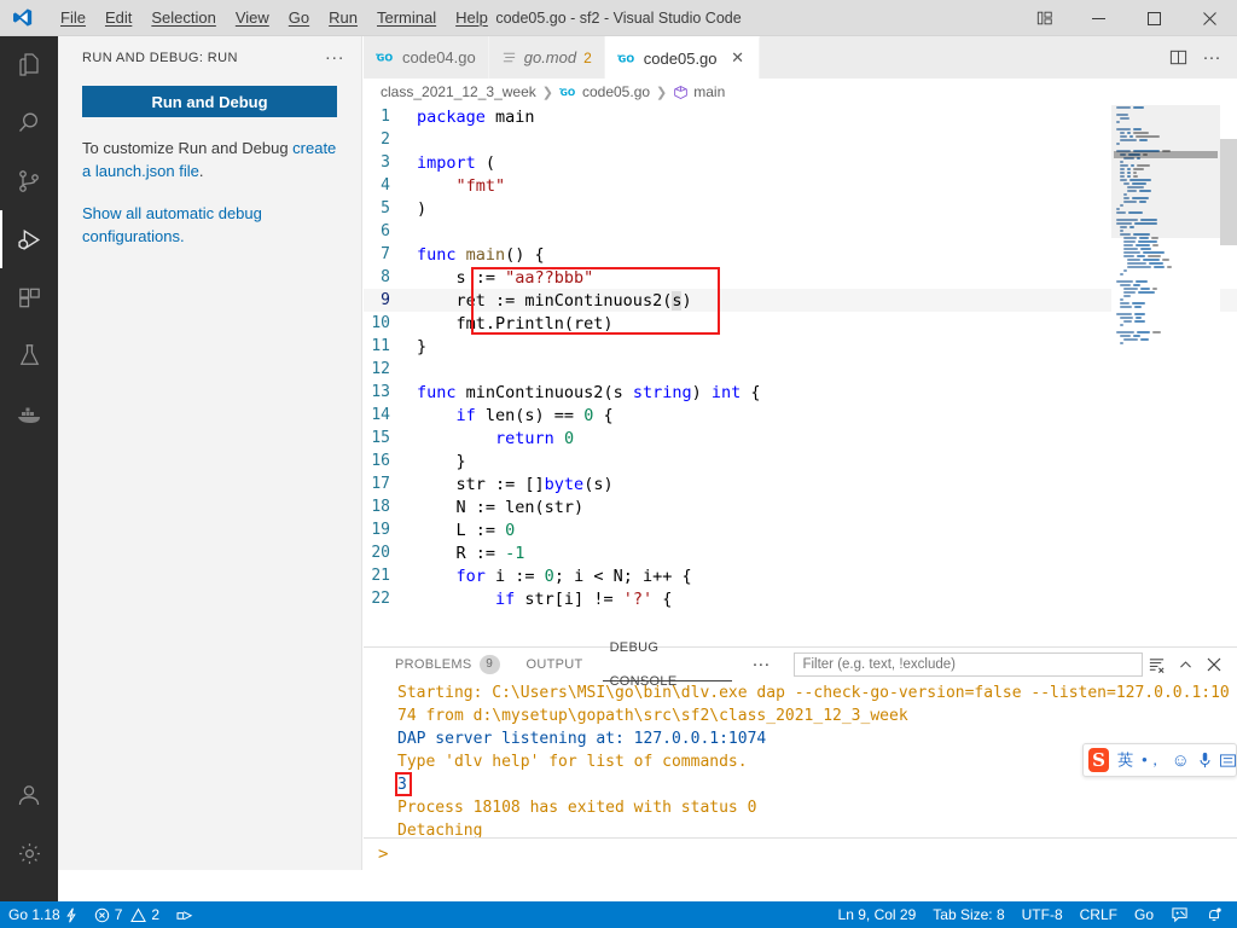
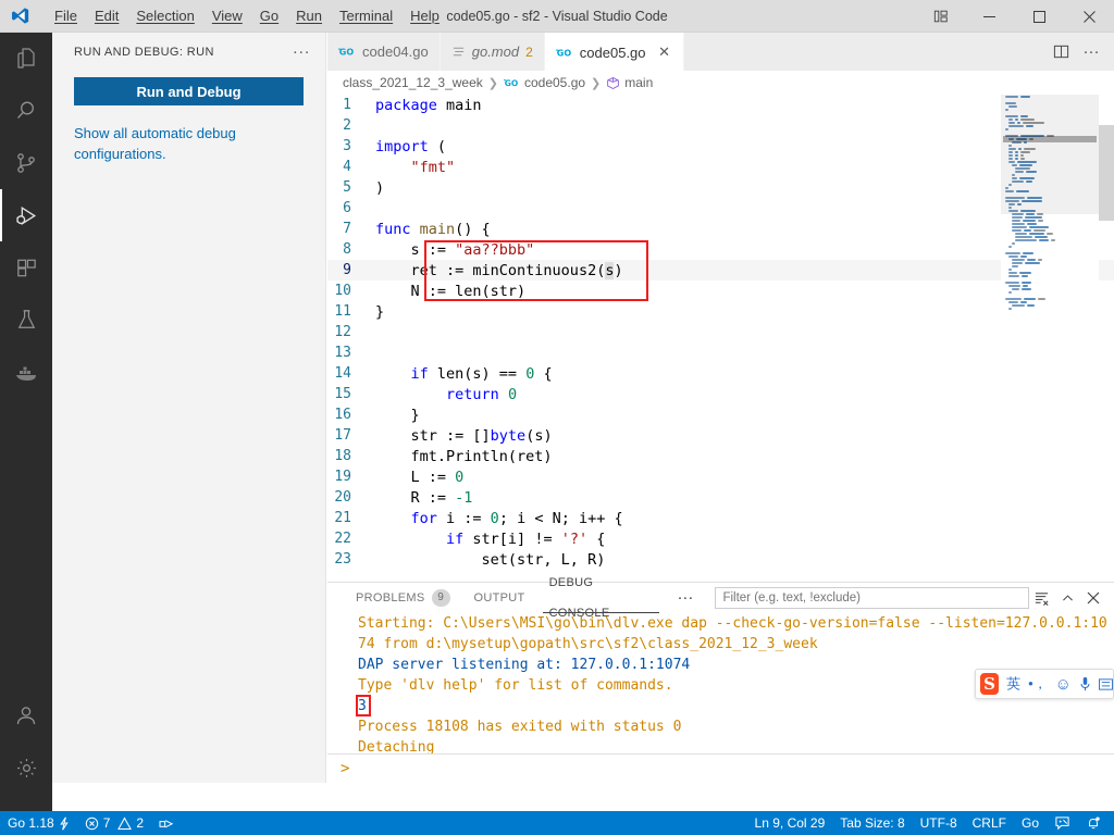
  File
  Edit
  Selection
  View
  Go
  Run
  Terminal
  Help
  code05.go - sf2 - Visual Studio Code
  RUN AND DEBUG: RUN
  ···
  Run and Debug
- To customize Run and Debug create a launch.json file.
  Show all automatic debug configurations.
  GO
  code04.go
  go.mod
  2
  GO
  code05.go
  ✕
  ···
  class_2021_12_3_week
  ❯
  GO
  code05.go
  ❯
  main
  1
  package main
  2
  3
  import (
  4
  "fmt"
  5
  )
  6
  7
  func main() {
  8
  s := "aa??bbb"
  9
  ret := minContinuous2(s)
  10
- fmt.Println(ret)
+ N := len(str)
  11
  }
  12
  13
- func minContinuous2(s string) int {
  14
  if len(s) == 0 {
  15
  return 0
  16
  }
  17
  str := []byte(s)
  18
- N := len(str)
+ fmt.Println(ret)
  19
  L := 0
  20
  R := -1
  21
  for i := 0; i < N; i++ {
  22
  if str[i] != '?' {
+ 23
+ set(str, L, R)
  PROBLEMS
  9
  OUTPUT
  DEBUG CONSOLE
  ···
  Filter (e.g. text, !exclude)
  Starting: C:\Users\MSI\go\bin\dlv.exe dap --check-go-version=false --listen=127.0.0.1:10
  74 from d:\mysetup\gopath\src\sf2\class_2021_12_3_week
  DAP server listening at: 127.0.0.1:1074
  Type 'dlv help' for list of commands.
  3
  Process 18108 has exited with status 0
  Detaching
  >
  S
  英
  •，
  ☺
  Go 1.18
  7
  2
  Ln 9, Col 29
  Tab Size: 8
  UTF-8
  CRLF
  Go
